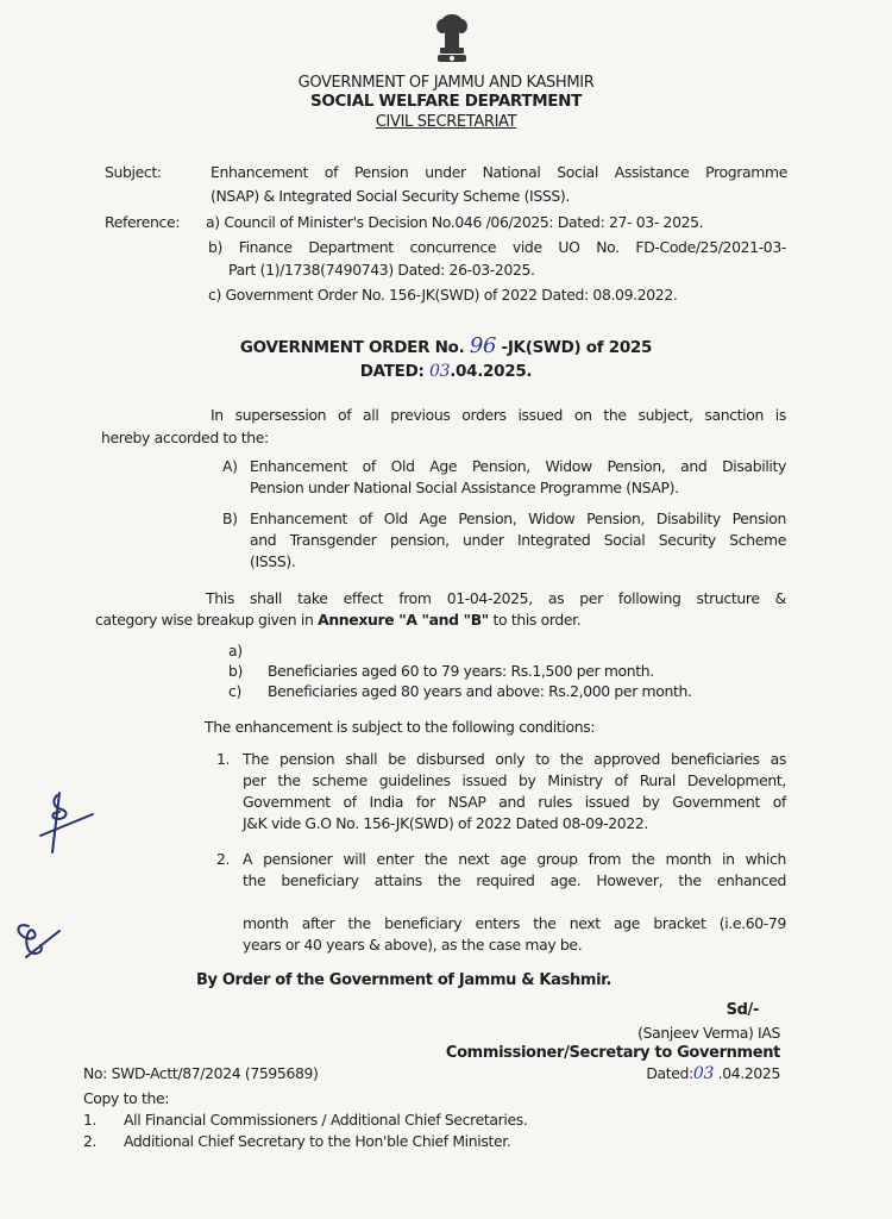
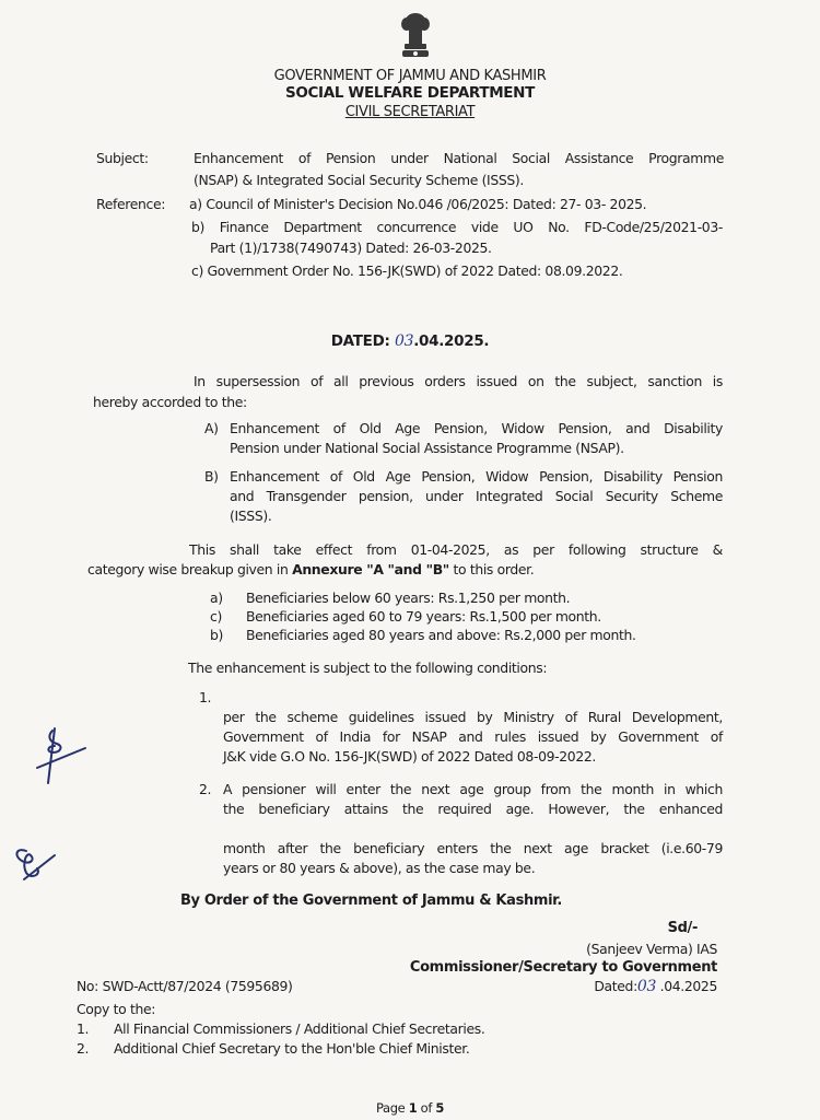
  GOVERNMENT OF JAMMU AND KASHMIR
  SOCIAL WELFARE DEPARTMENT
  CIVIL SECRETARIAT
  Subject:
  Enhancement of Pension under National Social Assistance Programme
  (NSAP) & Integrated Social Security Scheme (ISSS).
  Reference:
  a) Council of Minister's Decision No.046 /06/2025: Dated: 27- 03- 2025.
  b) Finance Department concurrence vide UO No. FD-Code/25/2021-03-
  Part (1)/1738(7490743) Dated: 26-03-2025.
  c) Government Order No. 156-JK(SWD) of 2022 Dated: 08.09.2022.
- GOVERNMENT ORDER No. 96 -JK(SWD) of 2025
  DATED: 03.04.2025.
  In supersession of all previous orders issued on the subject, sanction is
  hereby accorded to the:
  A)
  Enhancement of Old Age Pension, Widow Pension, and Disability
  Pension under National Social Assistance Programme (NSAP).
  B)
  Enhancement of Old Age Pension, Widow Pension, Disability Pension
  and Transgender pension, under Integrated Social Security Scheme
  (ISSS).
  This shall take effect from 01-04-2025, as per following structure &
  category wise breakup given in Annexure "A "and "B" to this order.
  a)
+ Beneficiaries below 60 years: Rs.1,250 per month.
- b)
+ c)
  Beneficiaries aged 60 to 79 years: Rs.1,500 per month.
- c)
+ b)
  Beneficiaries aged 80 years and above: Rs.2,000 per month.
  The enhancement is subject to the following conditions:
  1.
- The pension shall be disbursed only to the approved beneficiaries as
  per the scheme guidelines issued by Ministry of Rural Development,
  Government of India for NSAP and rules issued by Government of
  J&K vide G.O No. 156-JK(SWD) of 2022 Dated 08-09-2022.
  2.
  A pensioner will enter the next age group from the month in which
  the beneficiary attains the required age. However, the enhanced
  month after the beneficiary enters the next age bracket (i.e.60-79
- years or 40 years & above), as the case may be.
+ years or 80 years & above), as the case may be.
  By Order of the Government of Jammu & Kashmir.
  Sd/-
  (Sanjeev Verma) IAS
  Commissioner/Secretary to Government
  Dated:03 .04.2025
  No: SWD-Actt/87/2024 (7595689)
  Copy to the:
  1.
  All Financial Commissioners / Additional Chief Secretaries.
  2.
  Additional Chief Secretary to the Hon'ble Chief Minister.
+ Page 1 of 5
